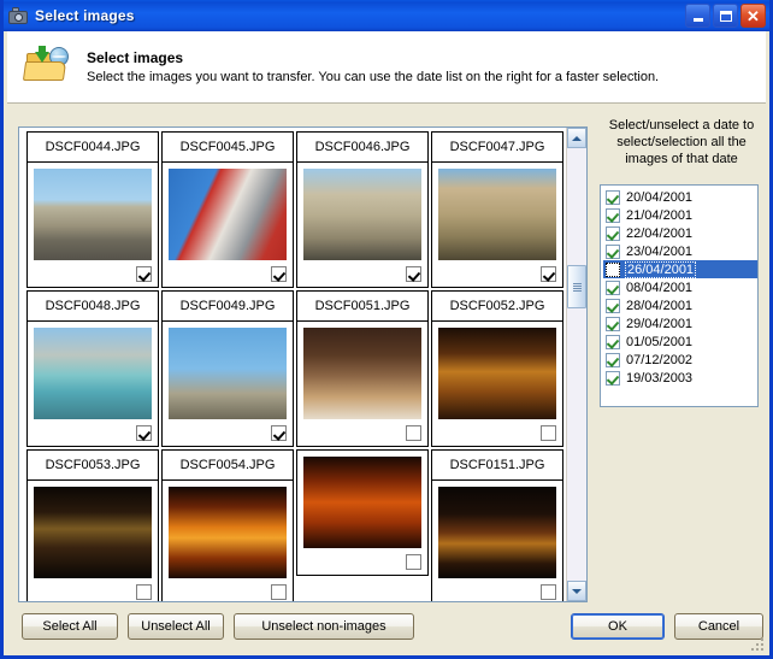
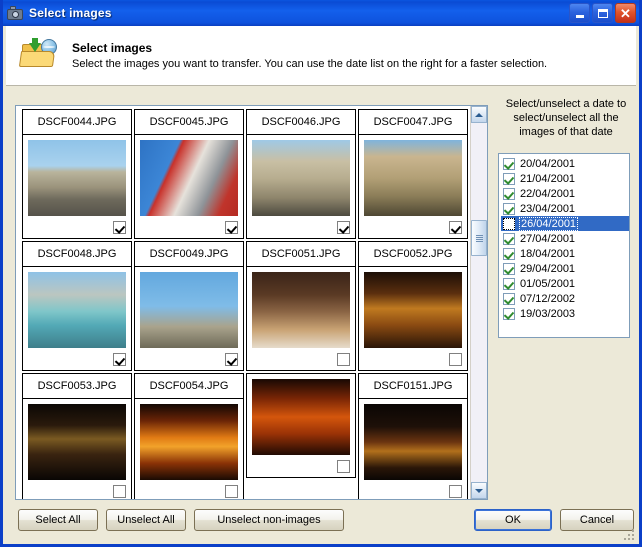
  Select images
  ✕
  Select images
  Select the images you want to transfer. You can use the date list on the right for a faster selection.
  DSCF0044.JPG
  DSCF0045.JPG
  DSCF0046.JPG
  DSCF0047.JPG
  DSCF0048.JPG
  DSCF0049.JPG
  DSCF0051.JPG
  DSCF0052.JPG
  DSCF0053.JPG
  DSCF0054.JPG
  DSCF0151.JPG
- Select/unselect a date to select/selection all the images of that date
+ Select/unselect a date to select/unselect all the images of that date
  20/04/2001
  21/04/2001
  22/04/2001
  23/04/2001
  26/04/2001
- 08/04/2001
+ 27/04/2001
- 28/04/2001
+ 18/04/2001
  29/04/2001
  01/05/2001
  07/12/2002
  19/03/2003
  Select All
  Unselect All
  Unselect non-images
  OK
  Cancel
